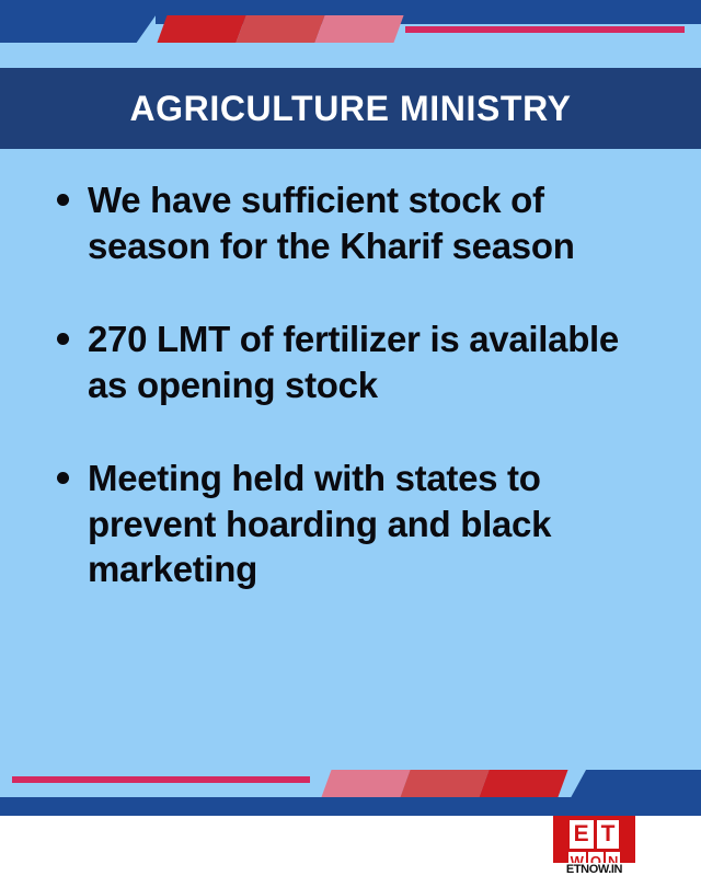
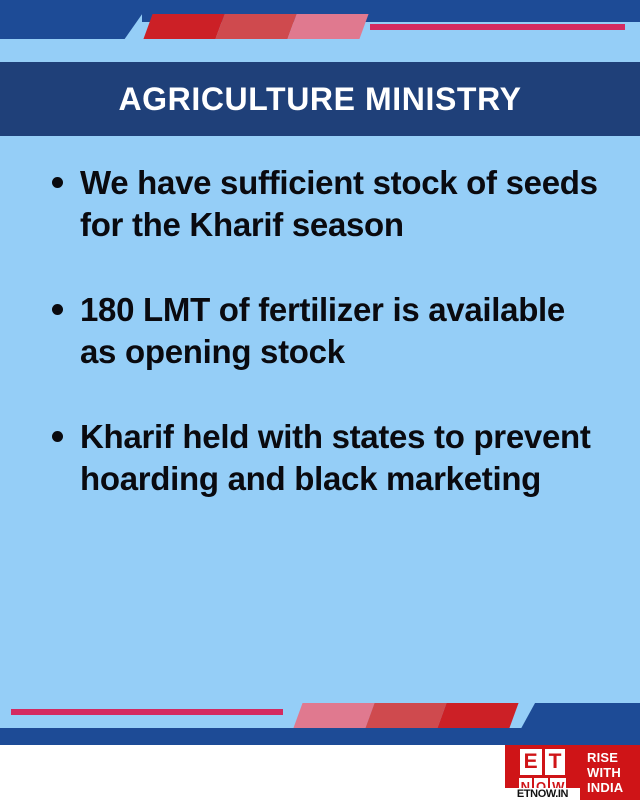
  AGRICULTURE MINISTRY
- We have sufficient stock of season for the Kharif season
+ We have sufficient stock of seeds for the Kharif season
- 270 LMT of fertilizer is available as opening stock
+ 180 LMT of fertilizer is available as opening stock
- Meeting held with states to prevent hoarding and black marketing
+ Kharif held with states to prevent hoarding and black marketing
  E
  T
- W
+ N
  O
- N
+ W
  ETNOW.IN
+ RISE
+ WITH
+ INDIA
